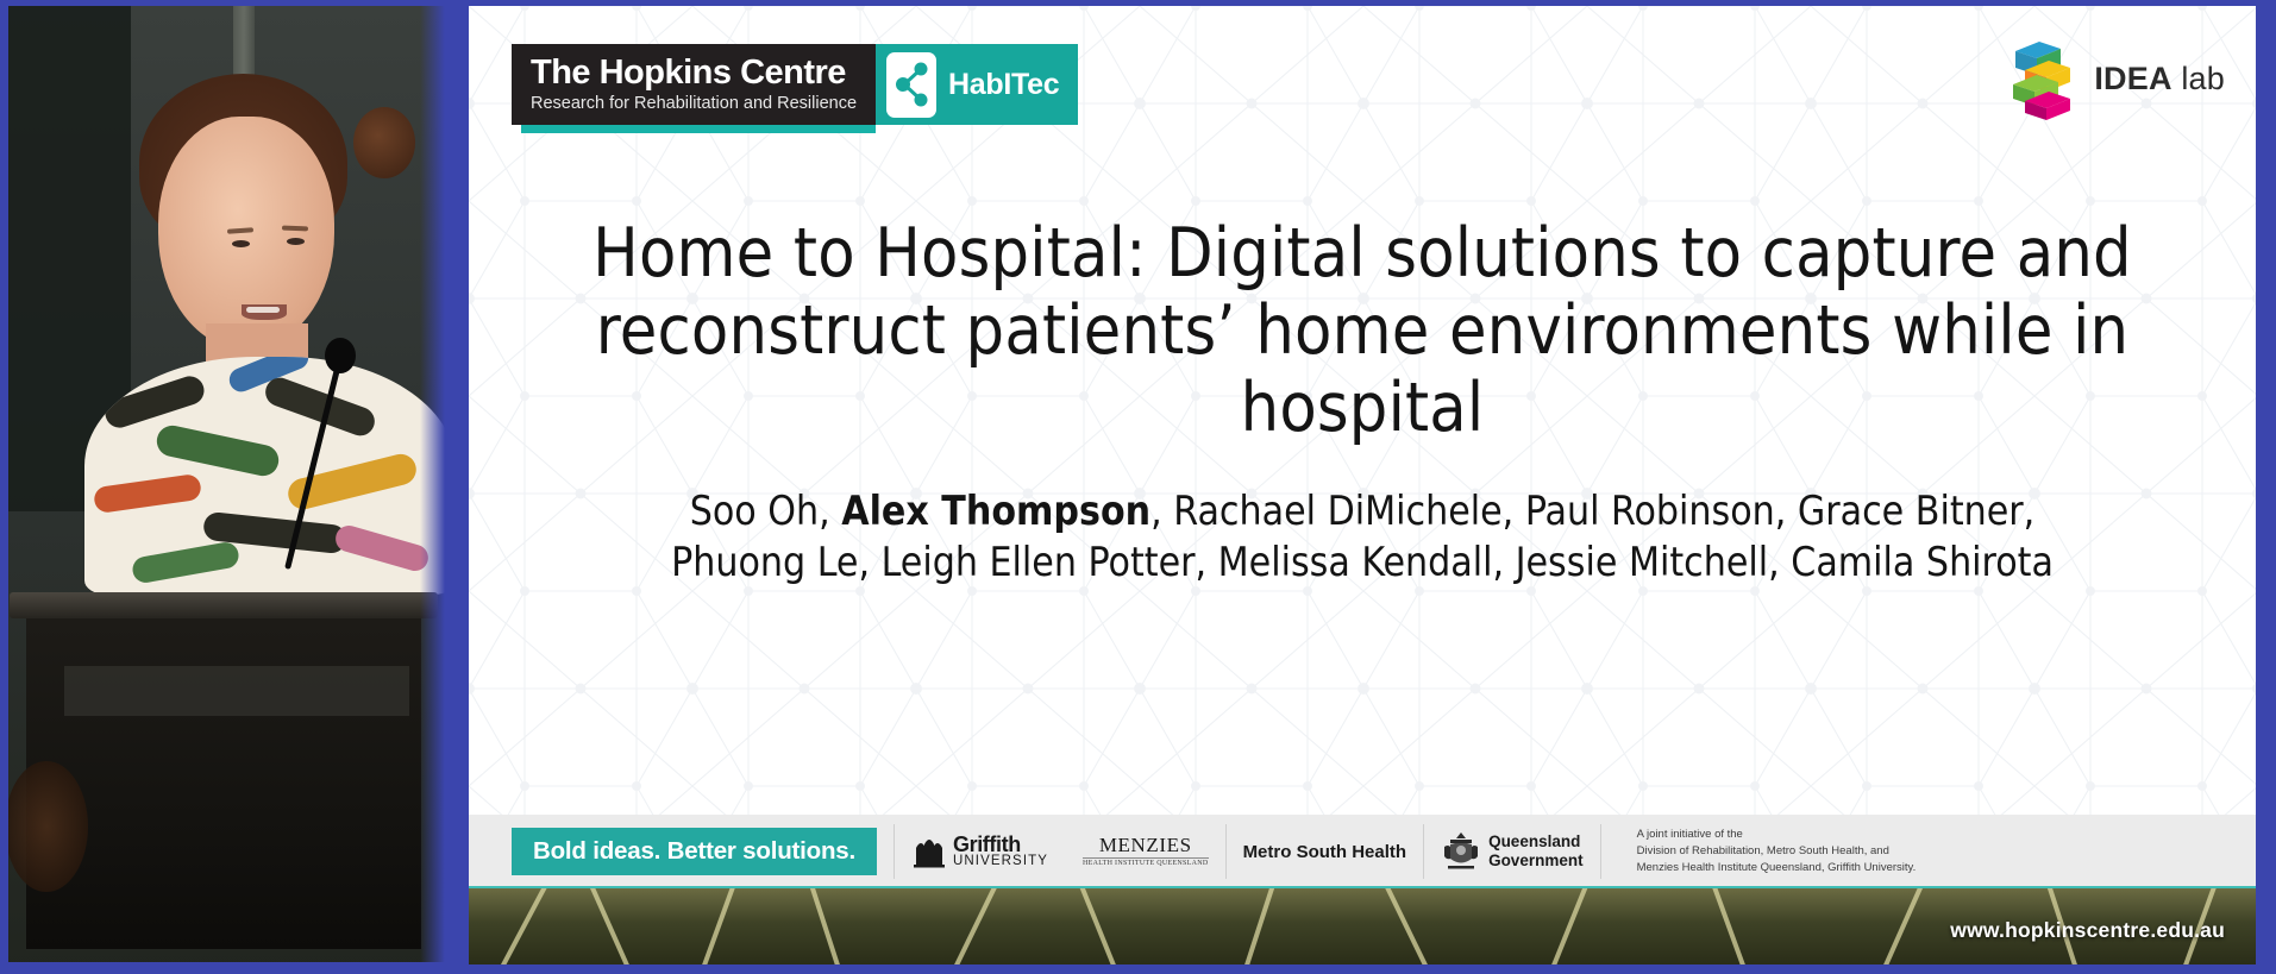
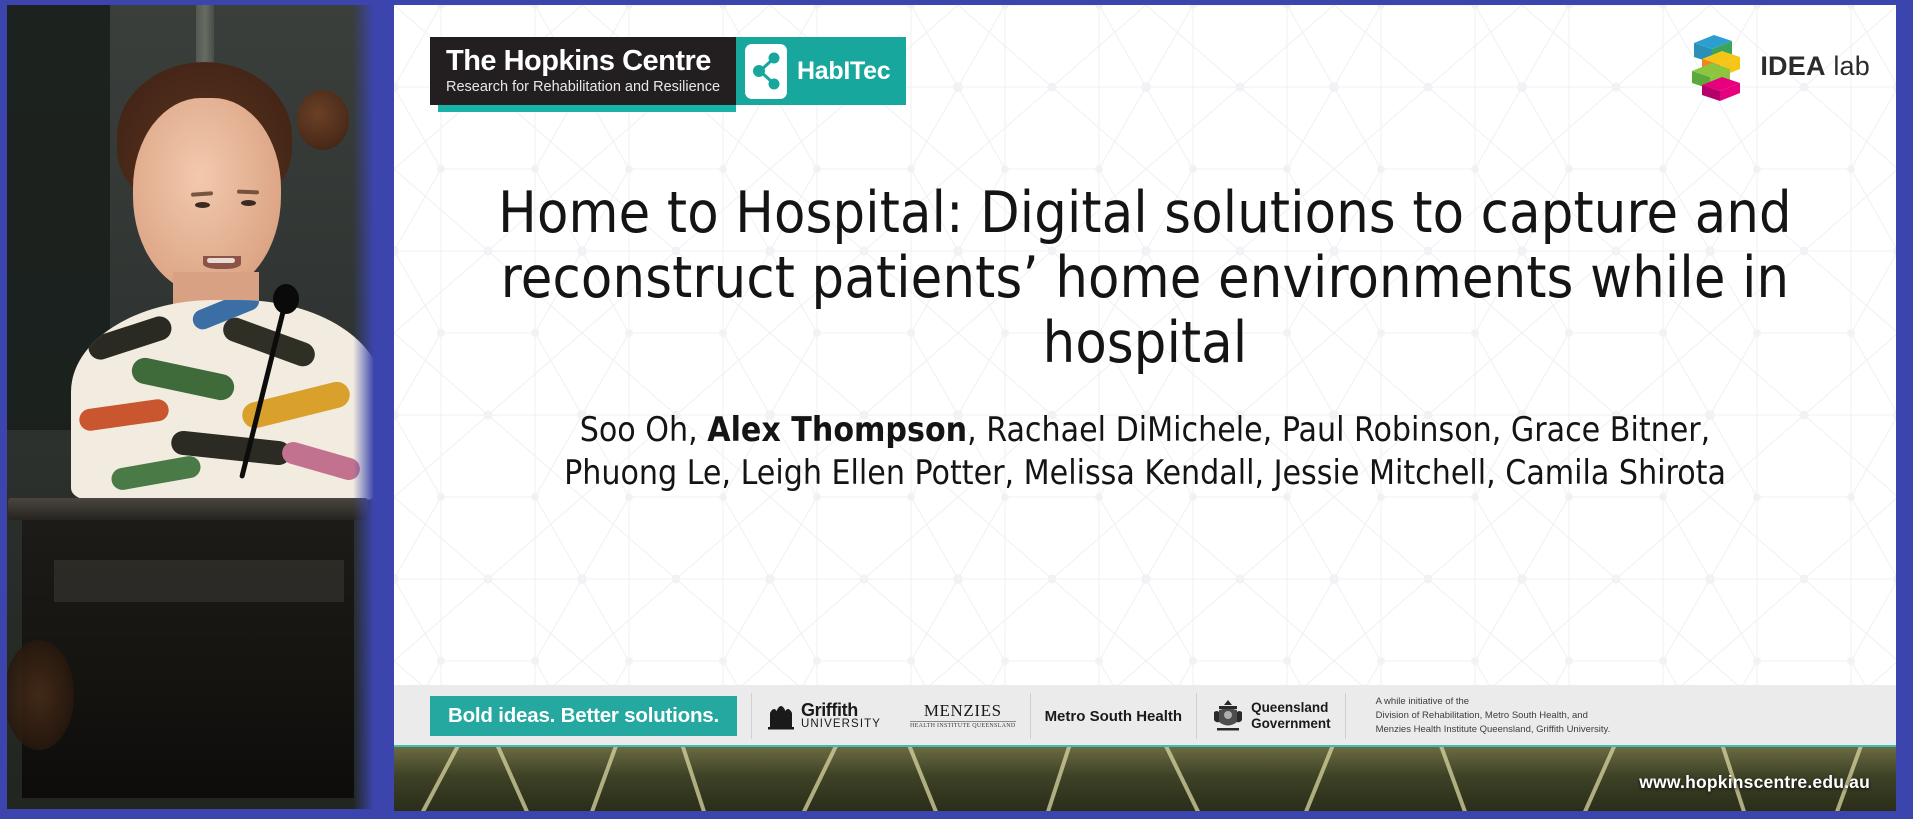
  The Hopkins Centre
  Research for Rehabilitation and Resilience
  HabITec
  IDEA lab
  Home to Hospital: Digital solutions to capture and reconstruct patients’ home environments while in hospital
  Soo Oh, Alex Thompson, Rachael DiMichele, Paul Robinson, Grace Bitner,
  Phuong Le, Leigh Ellen Potter, Melissa Kendall, Jessie Mitchell, Camila Shirota
  Bold ideas. Better solutions.
  Griffith
  UNIVERSITY
  MENZIES
  Metro South Health
  Queensland
  Government
- A joint initiative of the
+ A while initiative of the
  Division of Rehabilitation, Metro South Health, and
  Menzies Health Institute Queensland, Griffith University.
  www.hopkinscentre.edu.au
